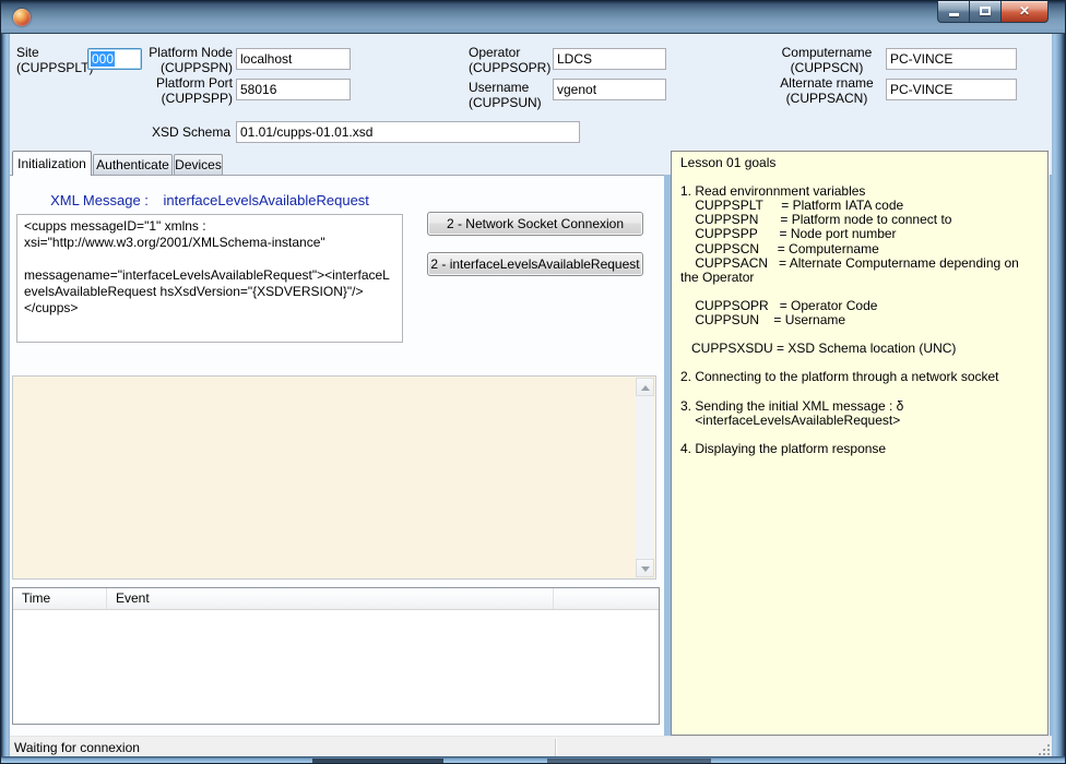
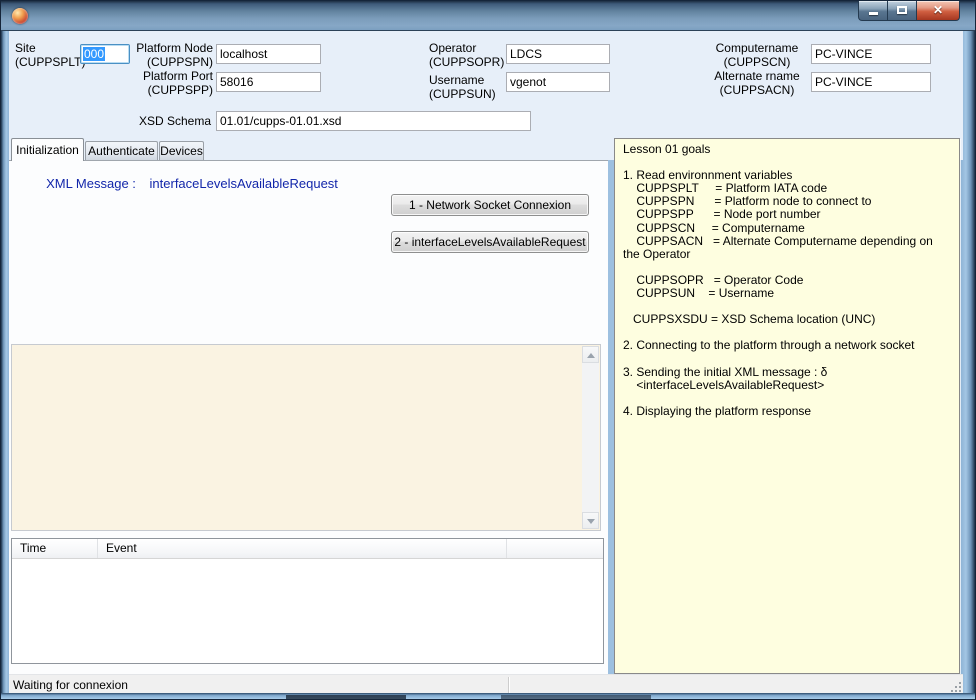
  ✕
  Site
  (CUPPSPLT
  000
  Platform Node
  (CUPPSPN)
  localhost
  Platform Port
  (CUPPSPP)
  58016
  XSD Schema
  01.01/cupps-01.01.xsd
  Operator
  (CUPPSOPR)
  LDCS
  Username
  (CUPPSUN)
  vgenot
  Computername
  (CUPPSCN)
  PC-VINCE
  Alternate rname
  (CUPPSACN)
  PC-VINCE
  Initialization
  Authenticate
  Devices
  XML Message : interfaceLevelsAvailableRequest
- <cupps messageID="1" xmlns :
- xsi="http://www.w3.org/2001/XMLSchema-instance"
- messagename="interfaceLevelsAvailableRequest"><interfaceLevelsAvailableRequest hsXsdVersion="{XSDVERSION}"/>
- </cupps>
- 2 - Network Socket Connexion
+ 1 - Network Socket Connexion
  2 - interfaceLevelsAvailableRequest
  Time
  Event
  Lesson 01 goals
  1. Read environnment variables
  CUPPSPLT = Platform IATA code
  CUPPSPN = Platform node to connect to
  CUPPSPP = Node port number
  CUPPSCN = Computername
  CUPPSACN = Alternate Computername depending on the Operator
  CUPPSOPR = Operator Code
  CUPPSUN = Username
  CUPPSXSDU = XSD Schema location (UNC)
  2. Connecting to the platform through a network socket
  3. Sending the initial XML message : δ
  <interfaceLevelsAvailableRequest>
  4. Displaying the platform response
  Waiting for connexion
